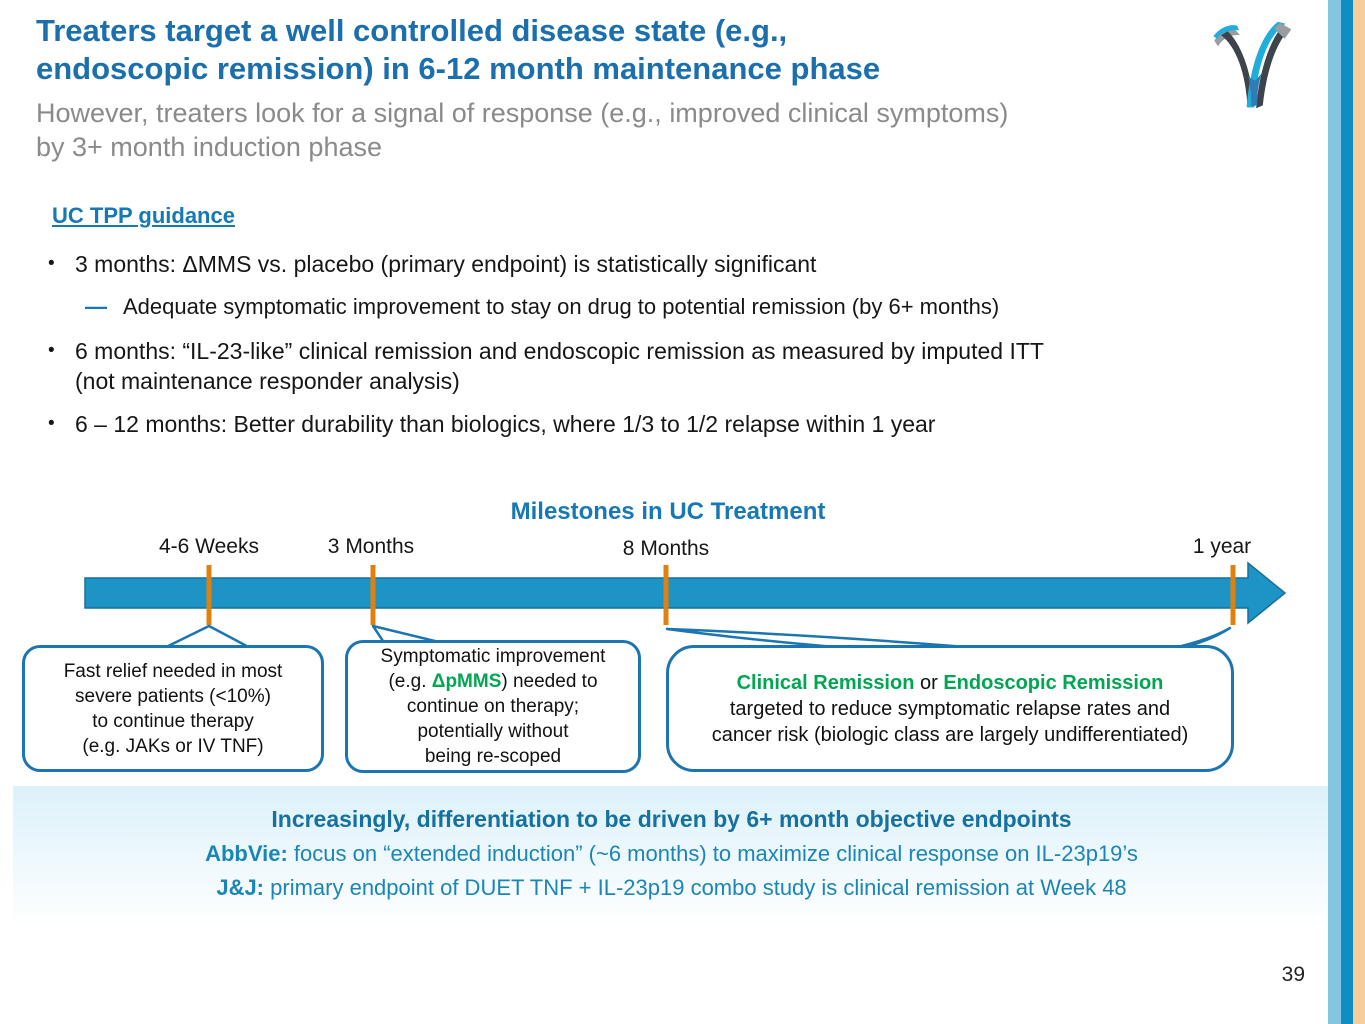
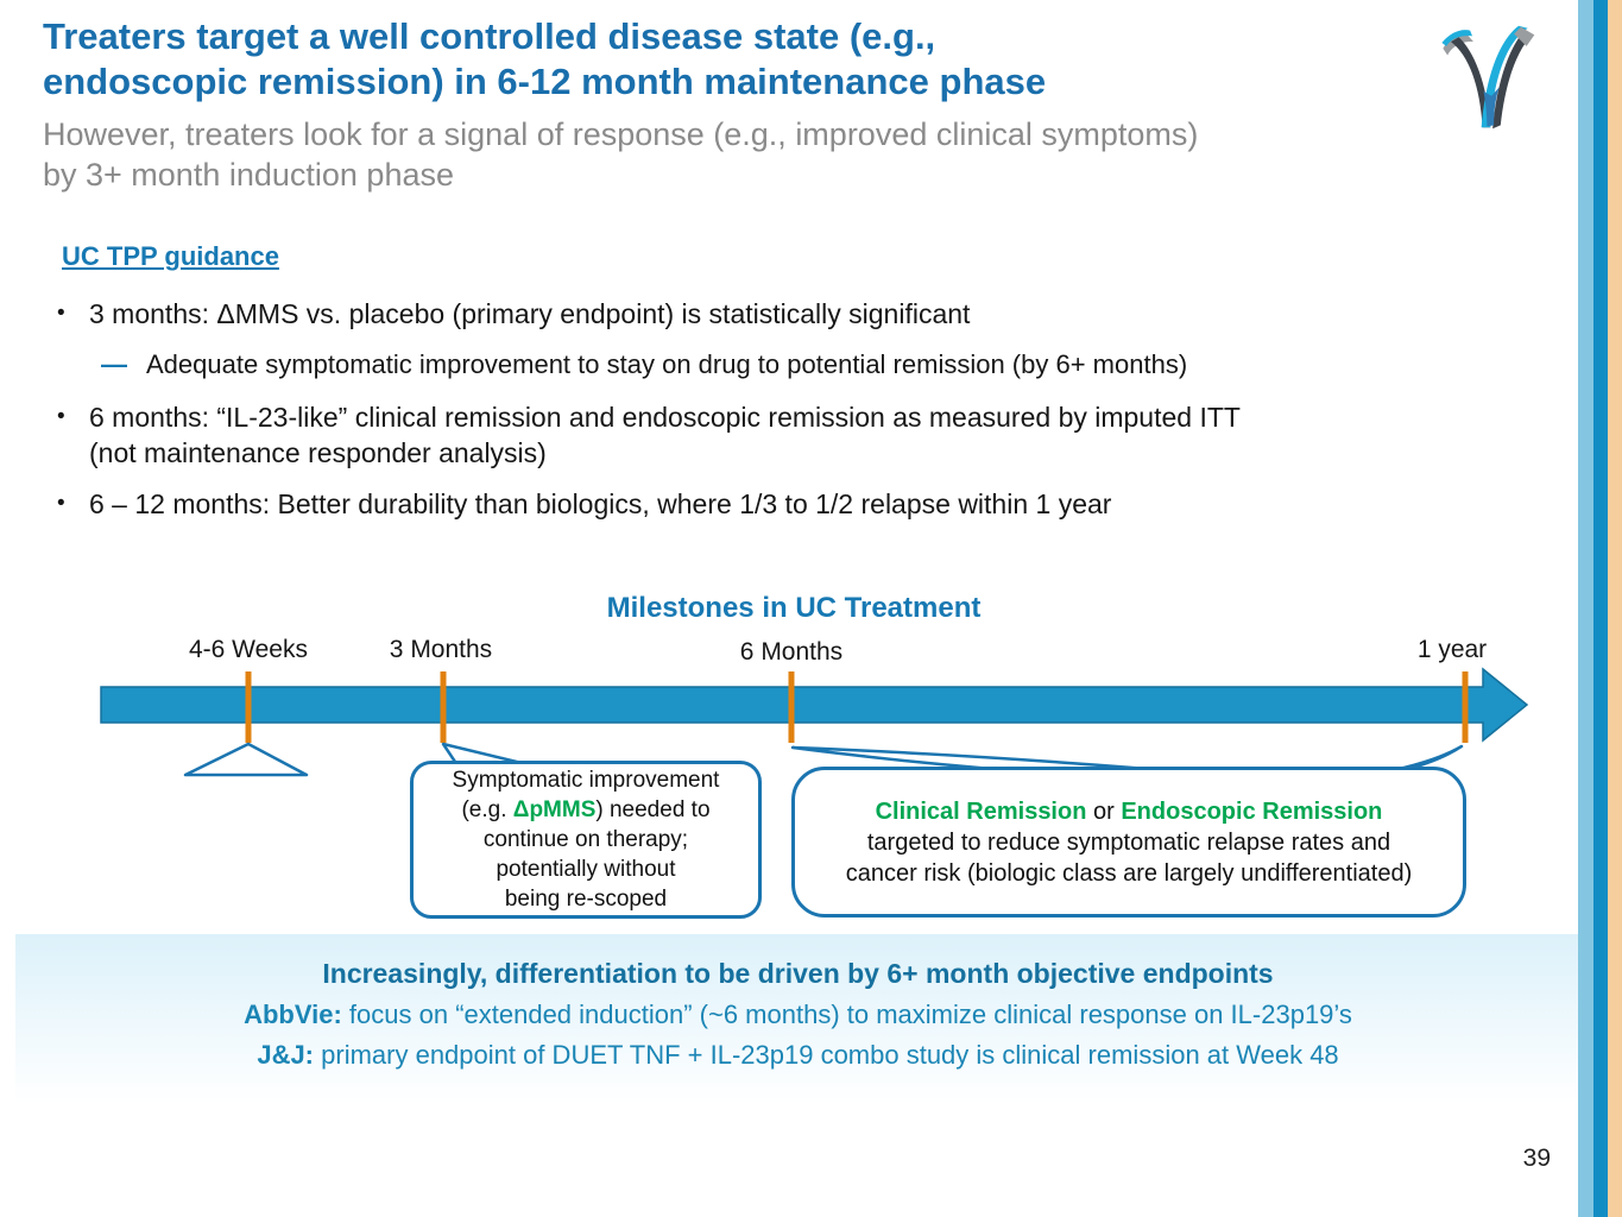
  Treaters target a well controlled disease state (e.g.,
  endoscopic remission) in 6-12 month maintenance phase
  However, treaters look for a signal of response (e.g., improved clinical symptoms)
  by 3+ month induction phase
  UC TPP guidance
  •
  3 months: ΔMMS vs. placebo (primary endpoint) is statistically significant
  —
  Adequate symptomatic improvement to stay on drug to potential remission (by 6+ months)
  •
  6 months: “IL-23-like” clinical remission and endoscopic remission as measured by imputed ITT
  (not maintenance responder analysis)
  •
  6 – 12 months: Better durability than biologics, where 1/3 to 1/2 relapse within 1 year
  Milestones in UC Treatment
  4-6 Weeks
  3 Months
- 8 Months
+ 6 Months
  1 year
- Fast relief needed in most
- severe patients (<10%)
- to continue therapy
- (e.g. JAKs or IV TNF)
  Symptomatic improvement
  (e.g. ΔpMMS) needed to
  continue on therapy;
  potentially without
  being re-scoped
  Clinical Remission or Endoscopic Remission
  targeted to reduce symptomatic relapse rates and
  cancer risk (biologic class are largely undifferentiated)
  Increasingly, differentiation to be driven by 6+ month objective endpoints
  AbbVie: focus on “extended induction” (~6 months) to maximize clinical response on IL-23p19’s
  J&J: primary endpoint of DUET TNF + IL-23p19 combo study is clinical remission at Week 48
  39
